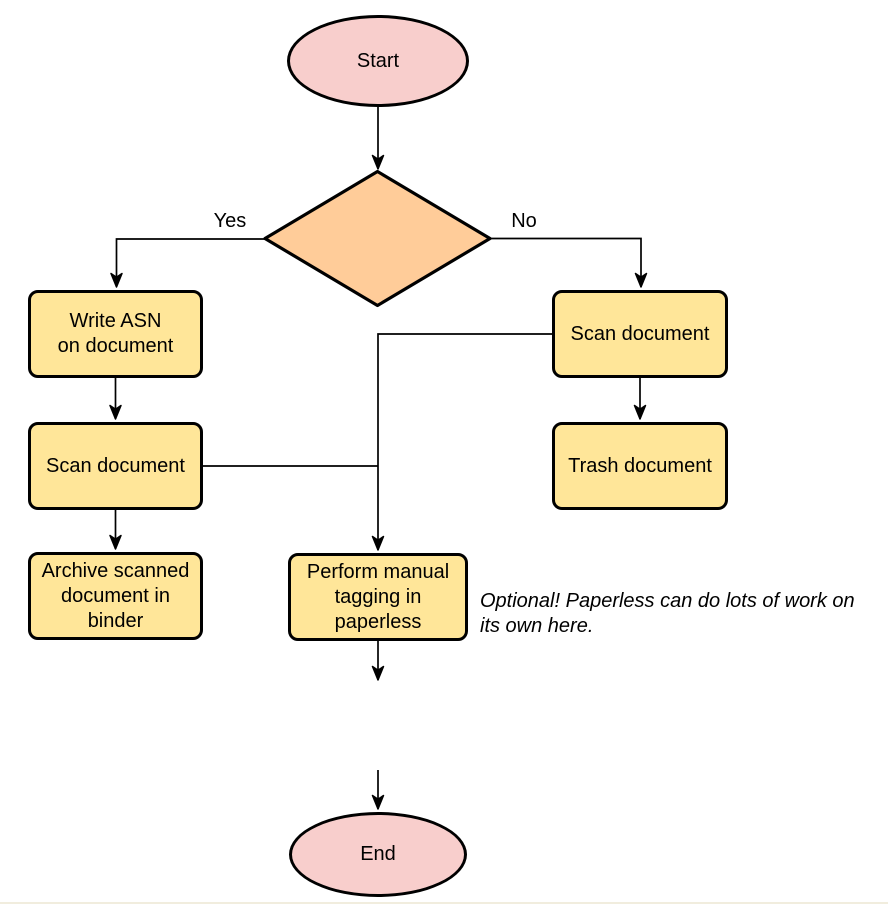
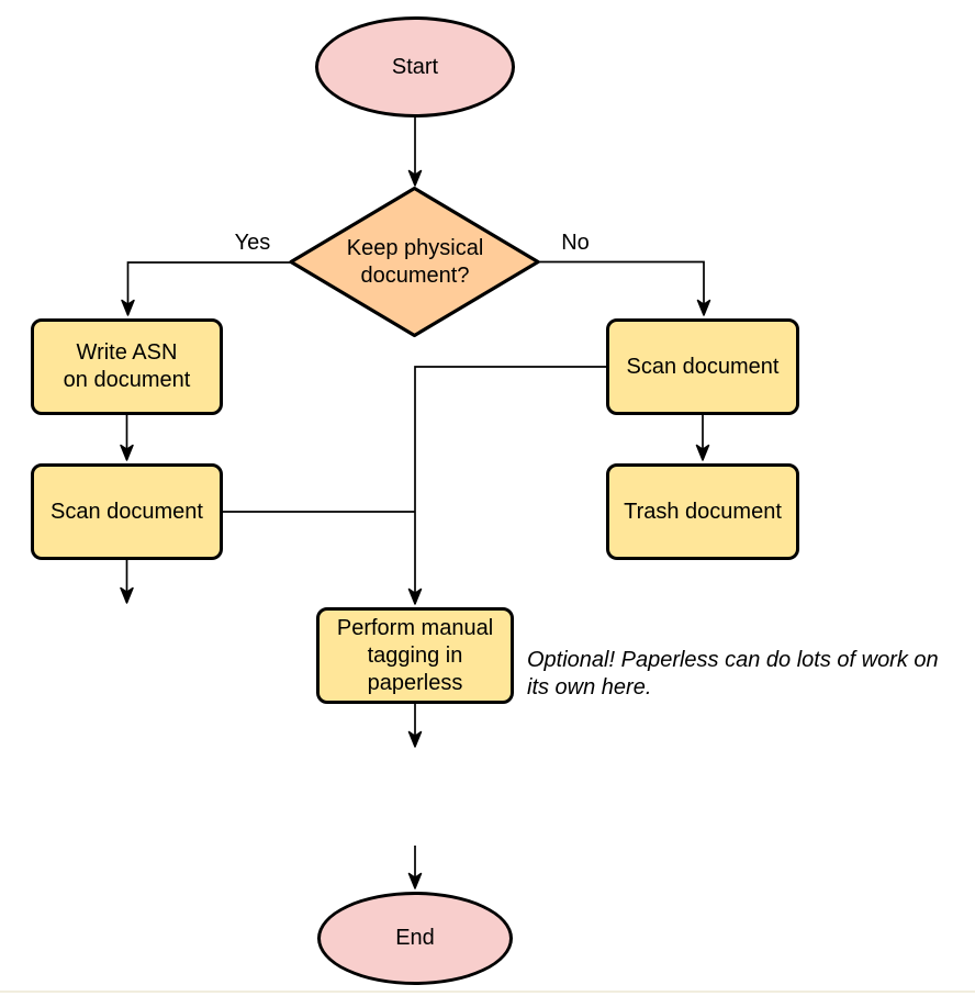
  Start
+ Keep physical
+ document?
  Yes
  No
  Write ASN
  on document
  Scan document
- Archive scanned
- document in
- binder
  Scan document
  Trash document
  Perform manual
  tagging in
  paperless
  End
  Optional! Paperless can do lots of work on
  its own here.
